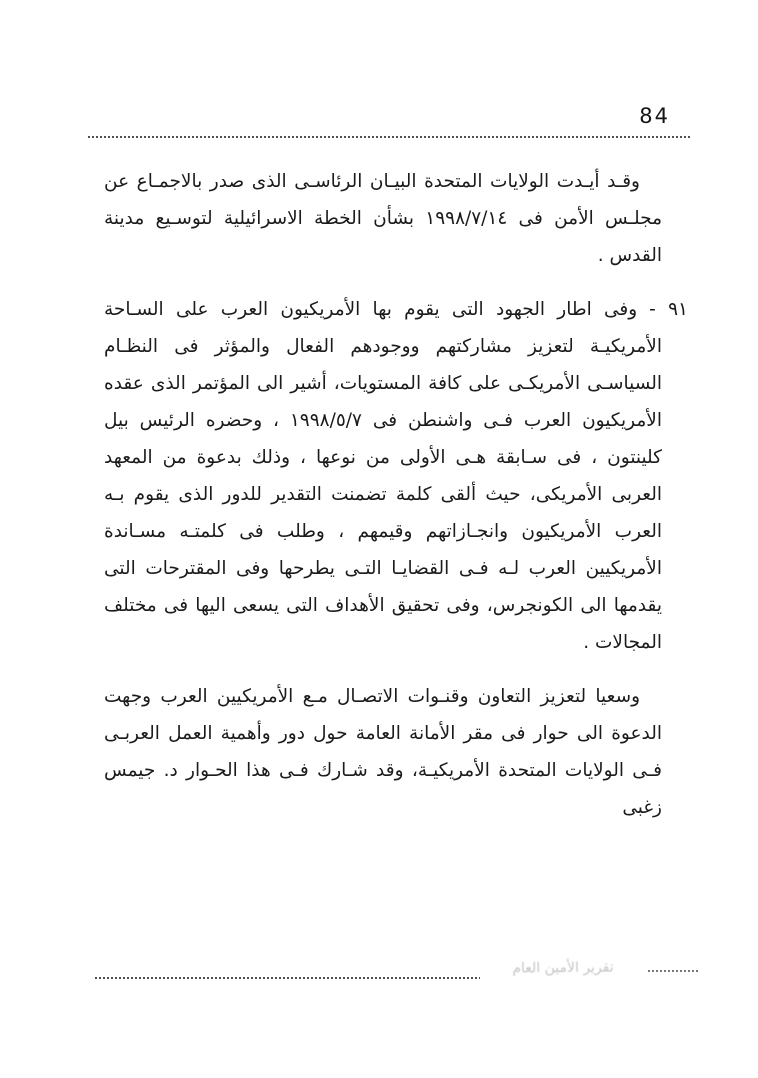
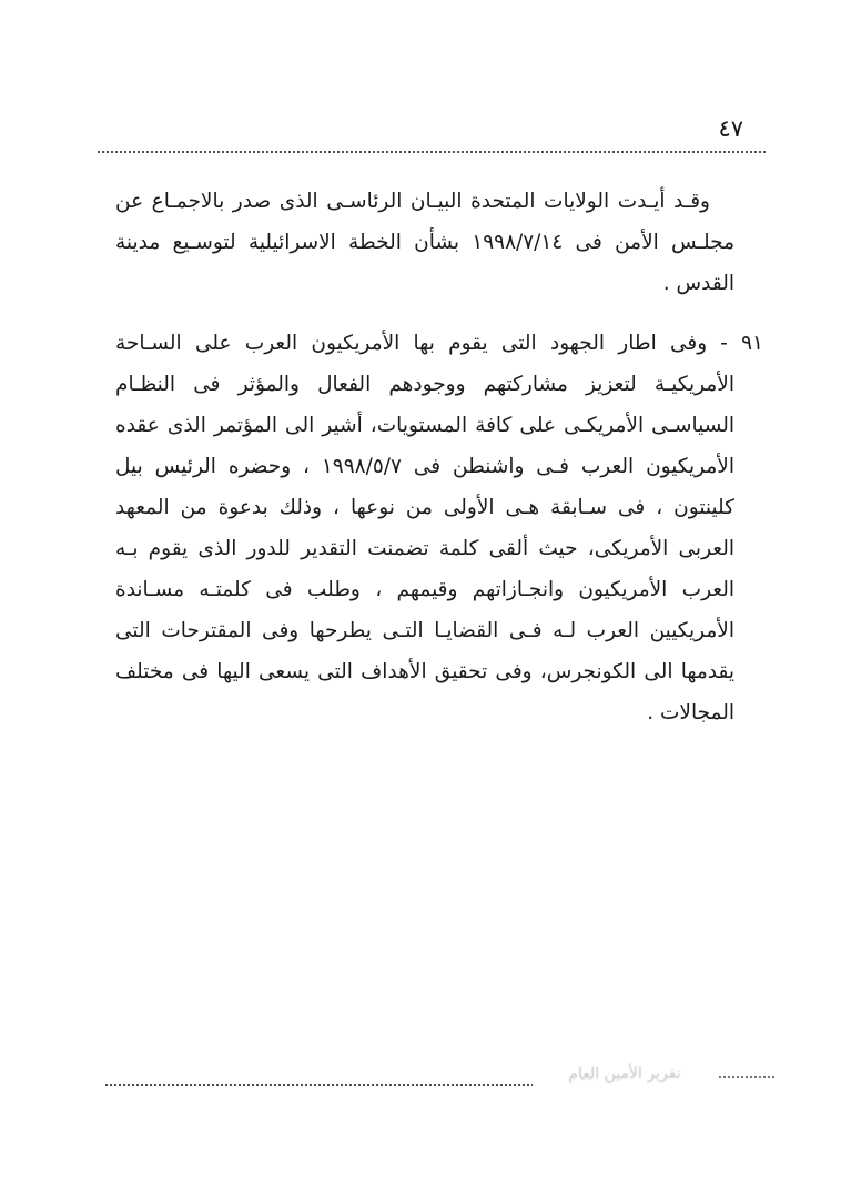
- 84
+ ٤٧
  وقـد أيـدت الولايات المتحدة البيـان الرئاسـى الذى صدر بالاجمـاع عن مجلـس الأمن فى ١٩٩٨/٧/١٤ بشأن الخطة الاسرائيلية لتوسـيع مدينة القدس .
  ٩١ -وفى اطار الجهود التى يقوم بها الأمريكيون العرب على السـاحة الأمريكيـة لتعزيز مشاركتهم ووجودهم الفعال والمؤثر فى النظـام السياسـى الأمريكـى على كافة المستويات، أشير الى المؤتمر الذى عقده الأمريكيون العرب فـى واشنطن فى ١٩٩٨/٥/٧ ، وحضره الرئيس بيل كلينتون ، فى سـابقة هـى الأولى من نوعها ، وذلك بدعوة من المعهد العربى الأمريكى، حيث ألقى كلمة تضمنت التقدير للدور الذى يقوم بـه العرب الأمريكيون وانجـازاتهم وقيمهم ، وطلب فى كلمتـه مسـاندة الأمريكيين العرب لـه فـى القضايـا التـى يطرحها وفى المقترحات التى يقدمها الى الكونجرس، وفى تحقيق الأهداف التى يسعى اليها فى مختلف المجالات .
- وسعيا لتعزيز التعاون وقنـوات الاتصـال مـع الأمريكيين العرب وجهت الدعوة الى حوار فى مقر الأمانة العامة حول دور وأهمية العمل العربـى فـى الولايات المتحدة الأمريكيـة، وقد شـارك فـى هذا الحـوار د. جيمس زغبى
  تقرير الأمين العام
